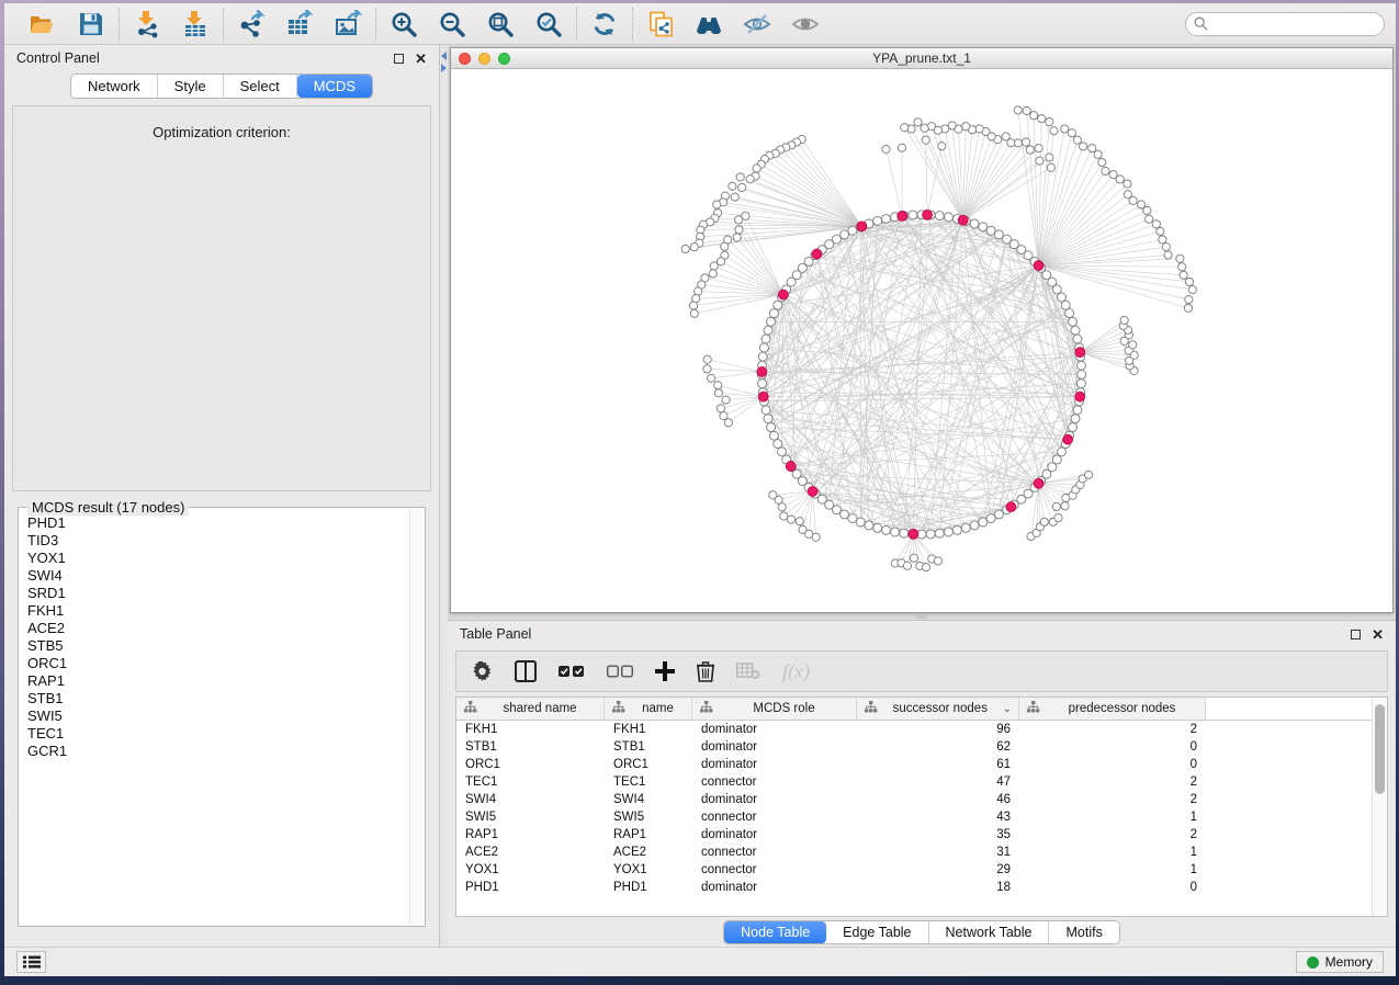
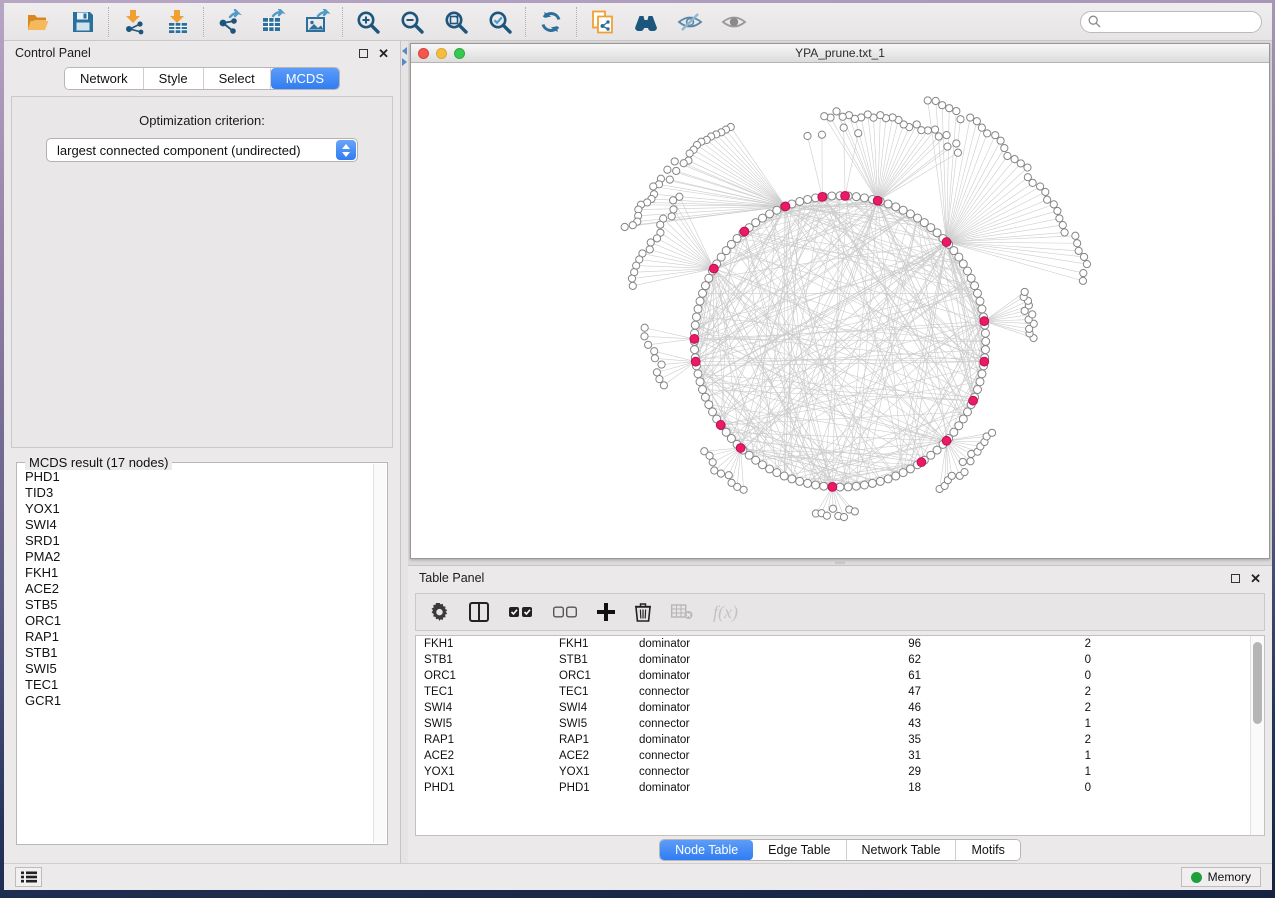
  Control Panel
  ✕
  Network
  Style
  Select
  MCDS
  Optimization criterion:
+ largest connected component (undirected)
  MCDS result (17 nodes)
  PHD1
  TID3
  YOX1
  SWI4
  SRD1
+ PMA2
  FKH1
  ACE2
  STB5
  ORC1
  RAP1
  STB1
  SWI5
  TEC1
  GCR1
  YPA_prune.txt_1
  Table Panel
  ✕
  f(x)
- shared name
- name
- MCDS role
- successor nodes
- ⌄
- predecessor nodes
  FKH1
  FKH1
  dominator
  96
  2
  STB1
  STB1
  dominator
  62
  0
  ORC1
  ORC1
  dominator
  61
  0
  TEC1
  TEC1
  connector
  47
  2
  SWI4
  SWI4
  dominator
  46
  2
  SWI5
  SWI5
  connector
  43
  1
  RAP1
  RAP1
  dominator
  35
  2
  ACE2
  ACE2
  connector
  31
  1
  YOX1
  YOX1
  connector
  29
  1
  PHD1
  PHD1
  dominator
  18
  0
  Node Table
  Edge Table
  Network Table
  Motifs
  Memory
